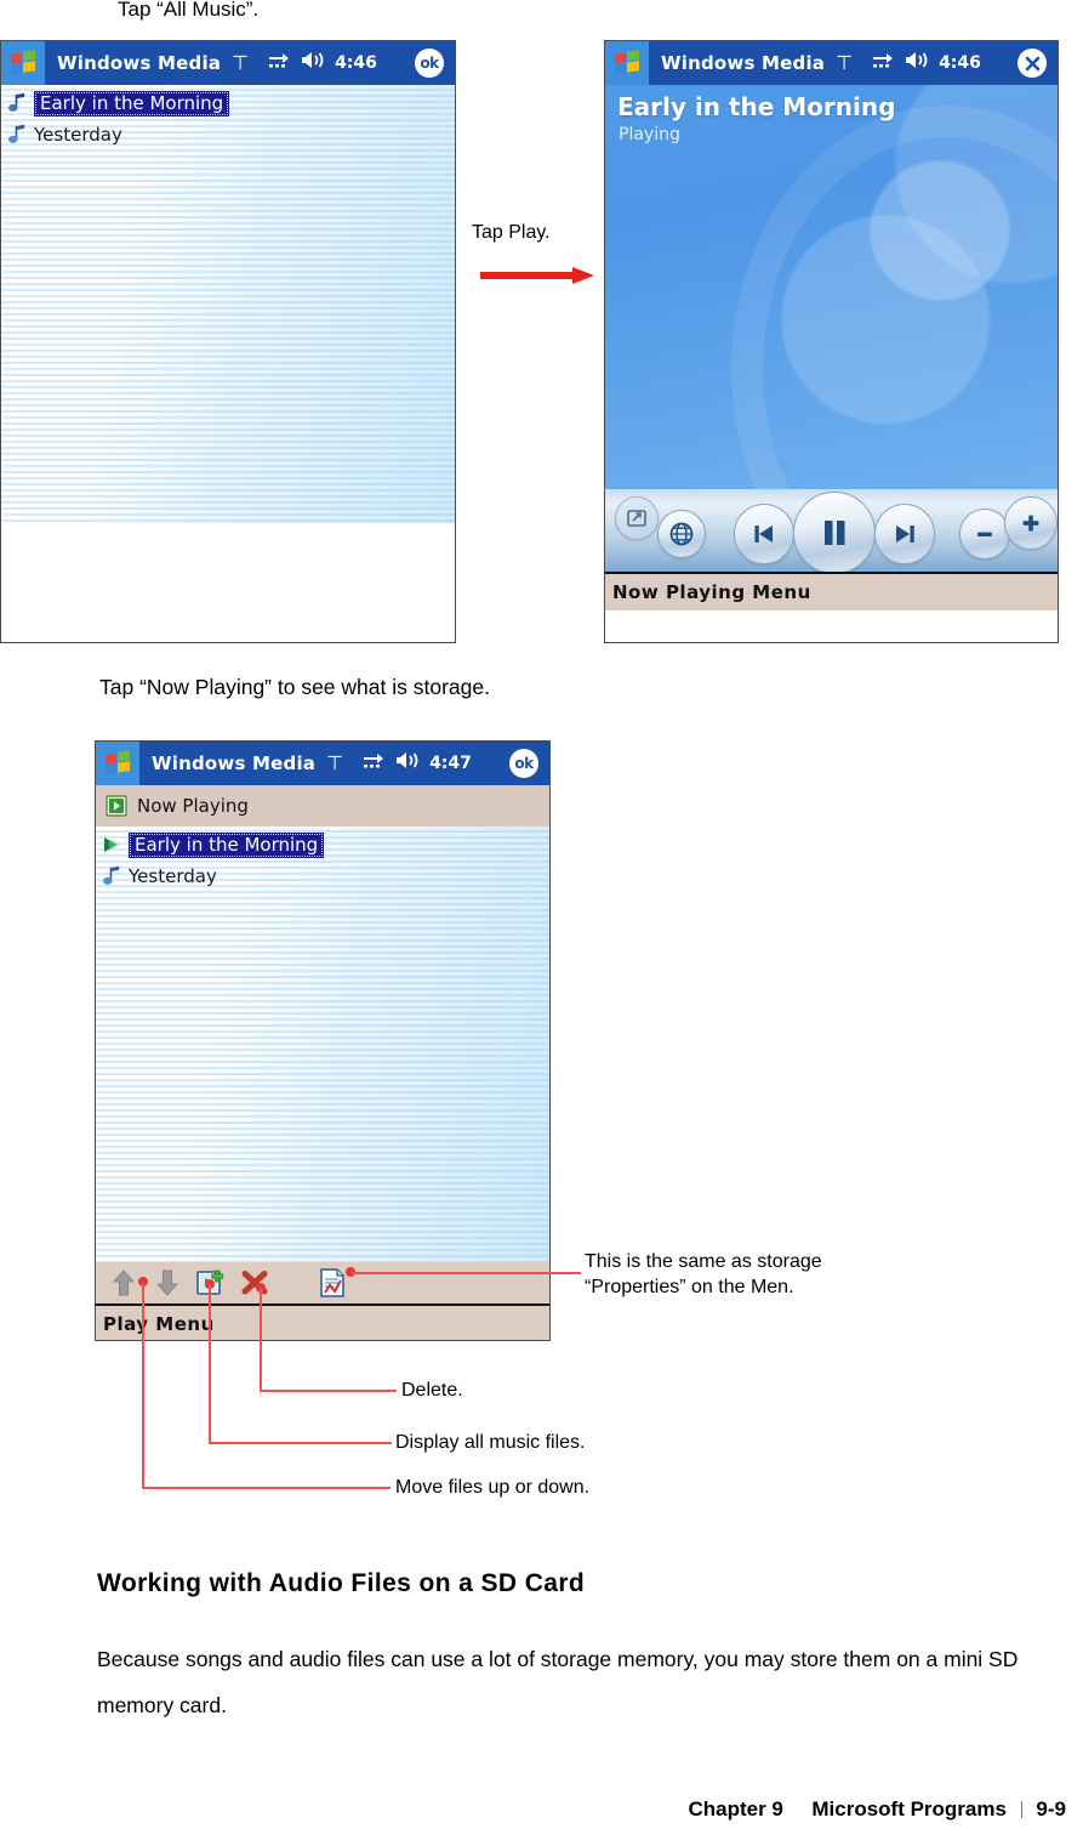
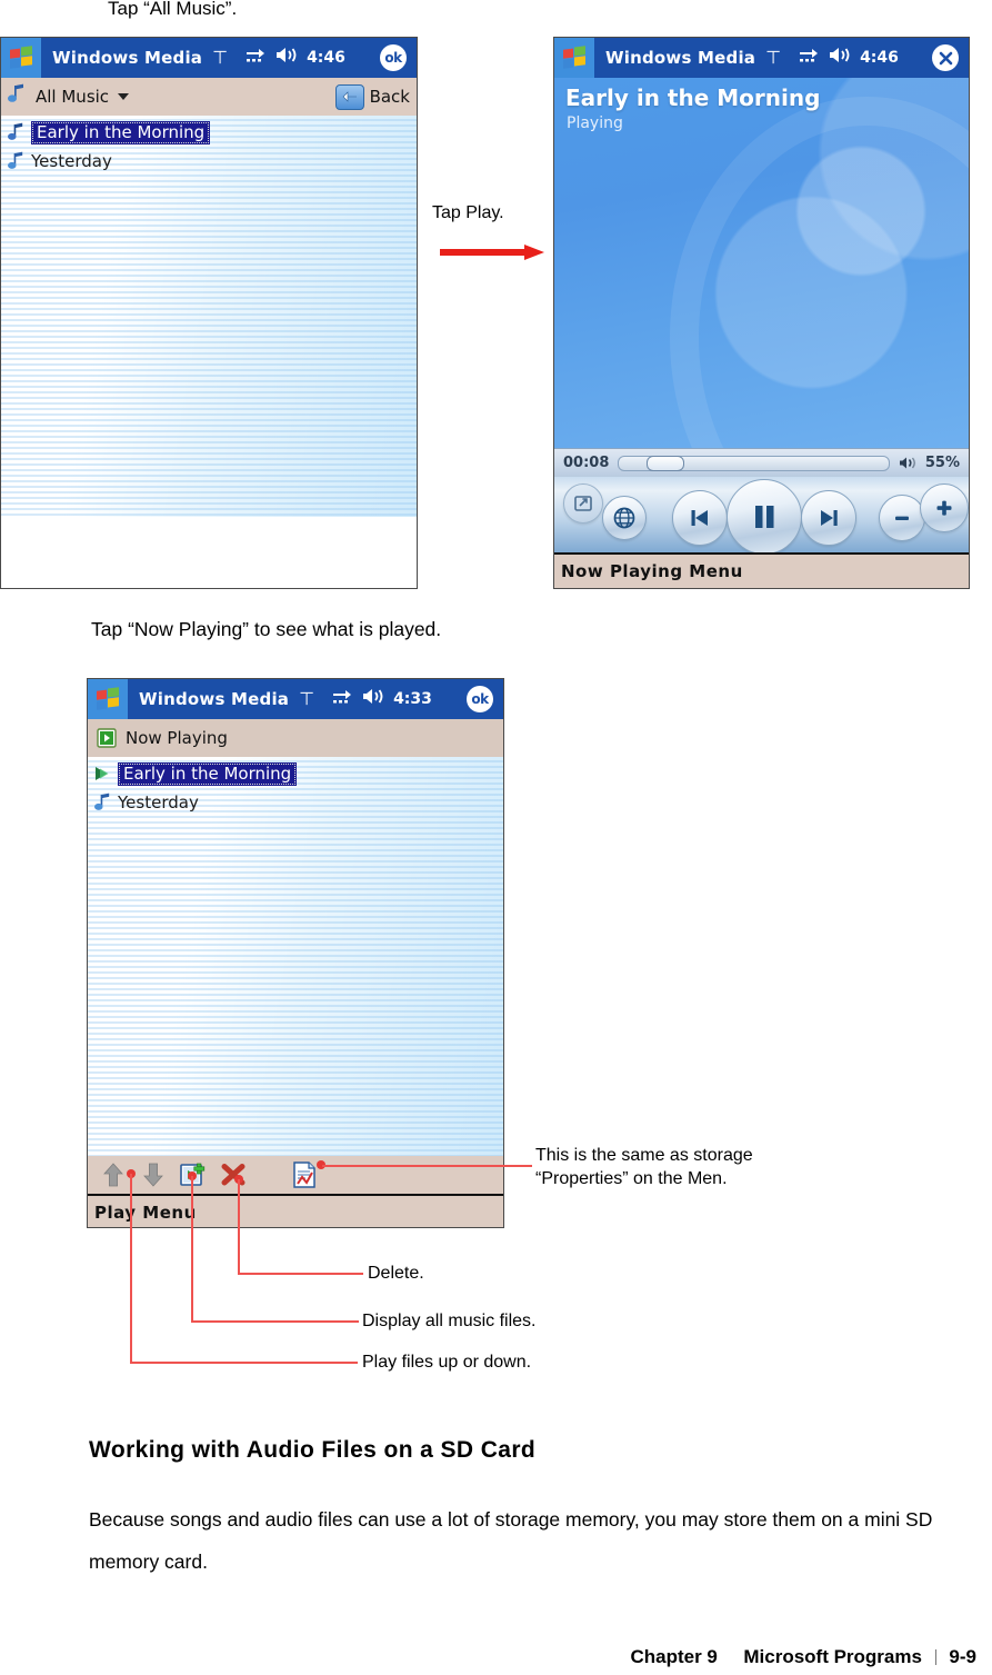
  Tap “All Music”.
  Windows Media
  ⊤
  4:46
  ok
+ All Music
+ Back
  Early in the Morning
  Yesterday
  Tap Play.
  Windows Media
  ⊤
  4:46
  Early in the Morning
  Playing
+ 00:08
+ 55%
  Now Playing Menu
- Tap “Now Playing” to see what is storage.
+ Tap “Now Playing” to see what is played.
  Windows Media
  ⊤
- 4:47
+ 4:33
  ok
  Now Playing
  Early in the Morning
  Yesterday
  Pla Men
  This is the same as storage
  “Properties” on the Men.
  Delete.
  Display all music files.
- Move files up or down.
+ Play files up or down.
  Working with Audio Files on a SD Card
  Because songs and audio files can use a lot of storage memory, you may store them on a mini SD memory card.
  Chapter 9 Microsoft Programs 9-9
